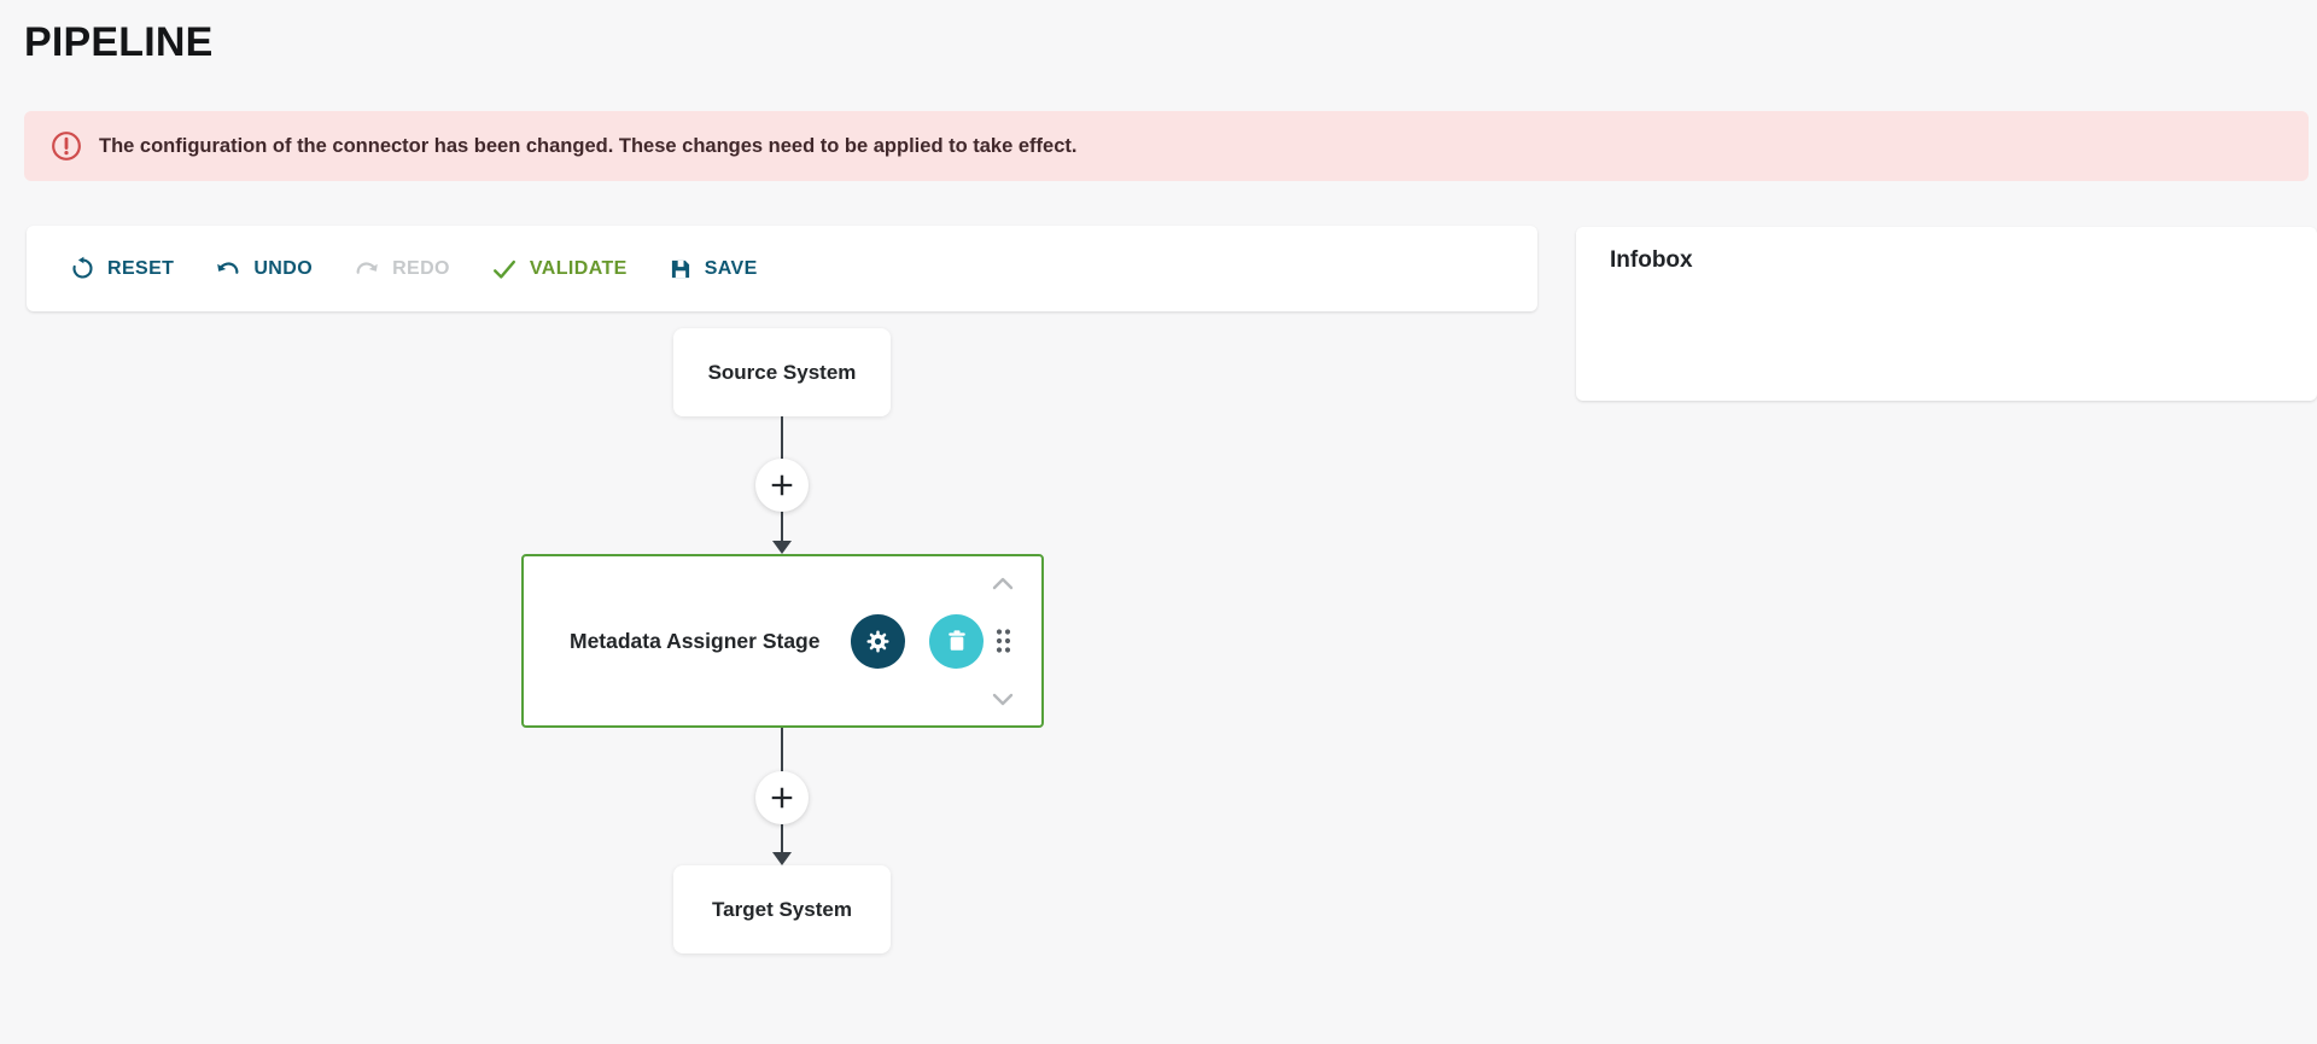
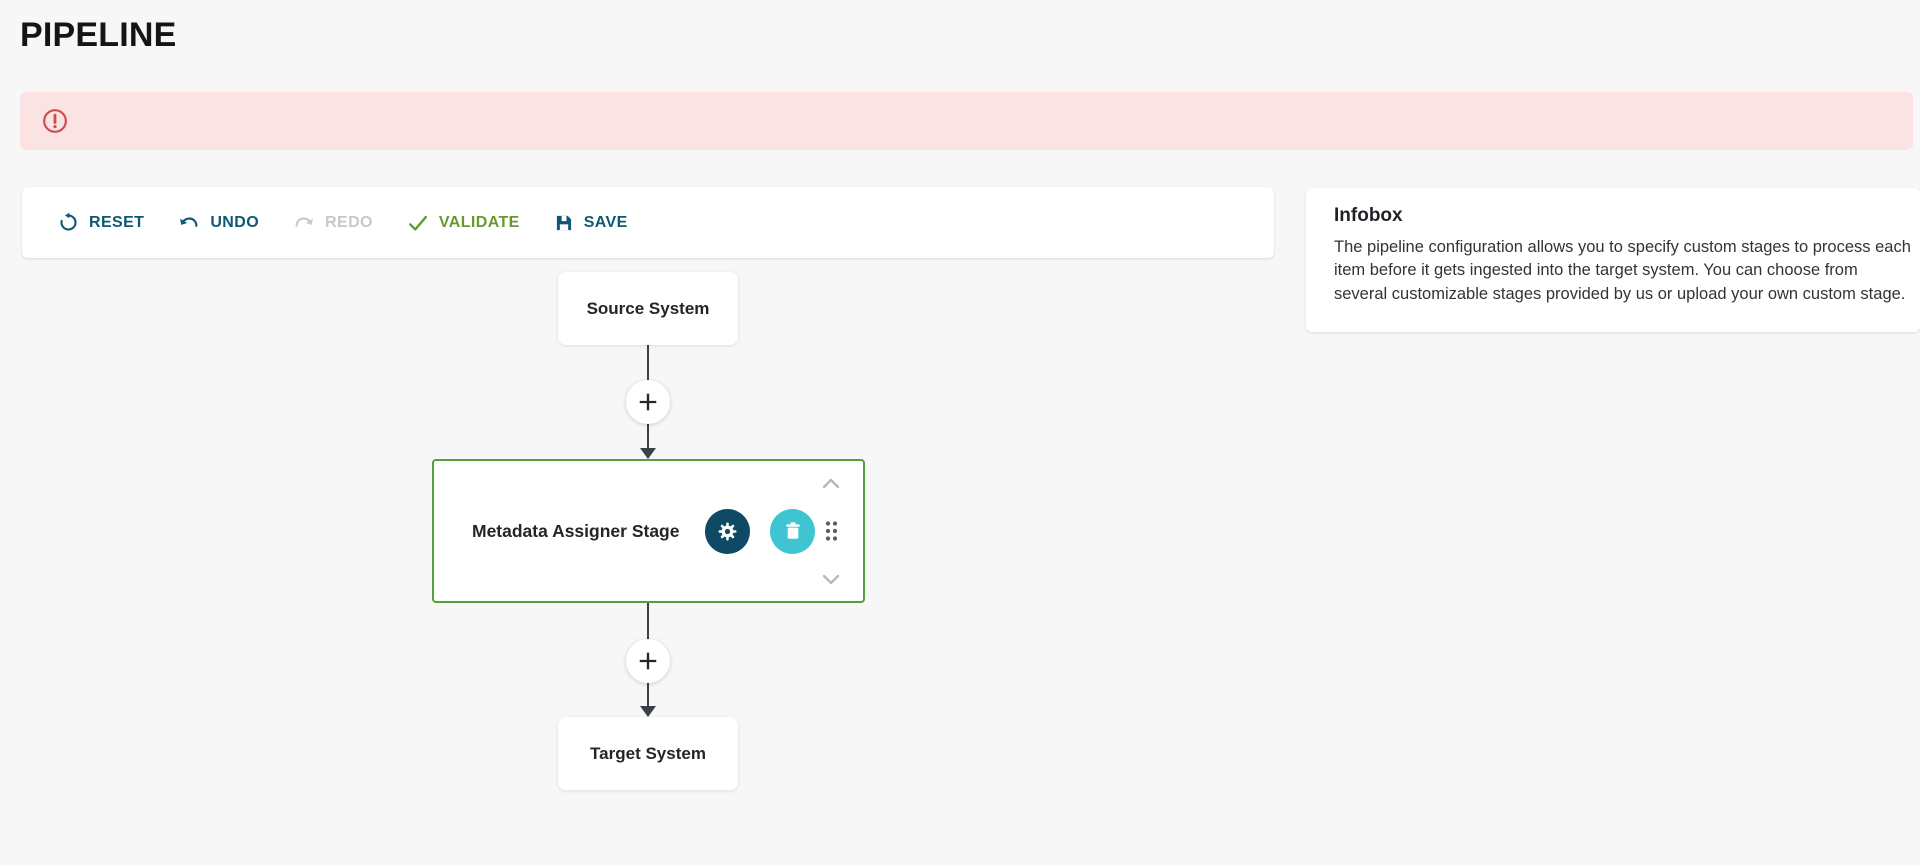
  PIPELINE
- The configuration of the connector has been changed. These changes need to be applied to take effect.
  RESET
  UNDO
  REDO
  VALIDATE
  SAVE
  Infobox
+ The pipeline configuration allows you to specify custom stages to process each item before it gets ingested into the target system. You can choose from several customizable stages provided by us or upload your own custom stage.
  Source System
  Metadata Assigner Stage
  Target System
